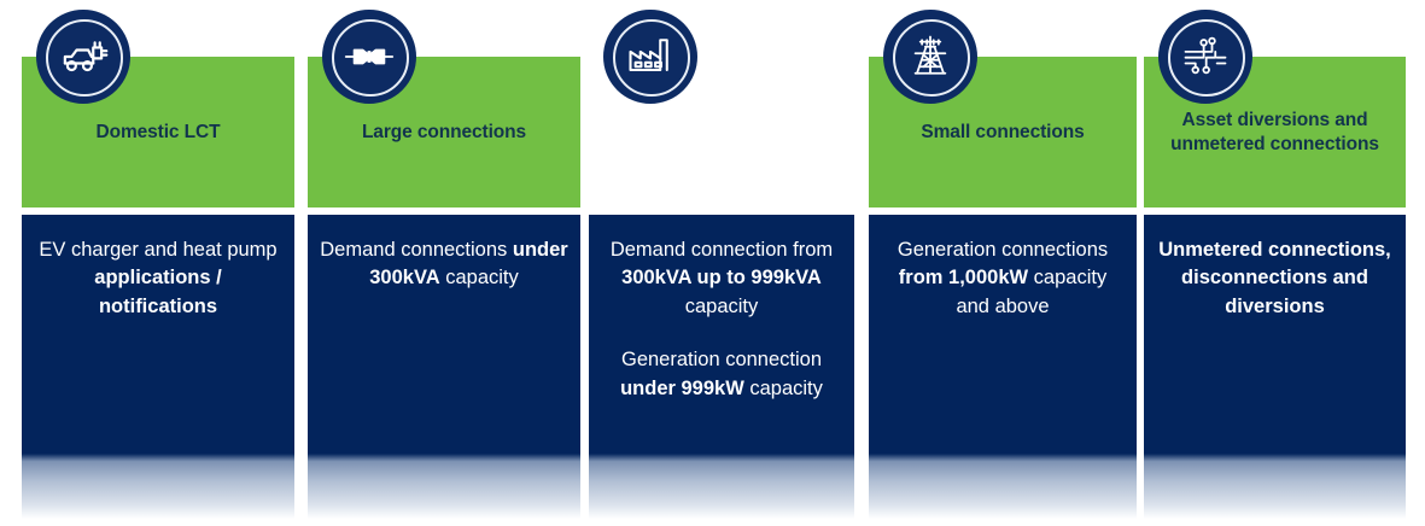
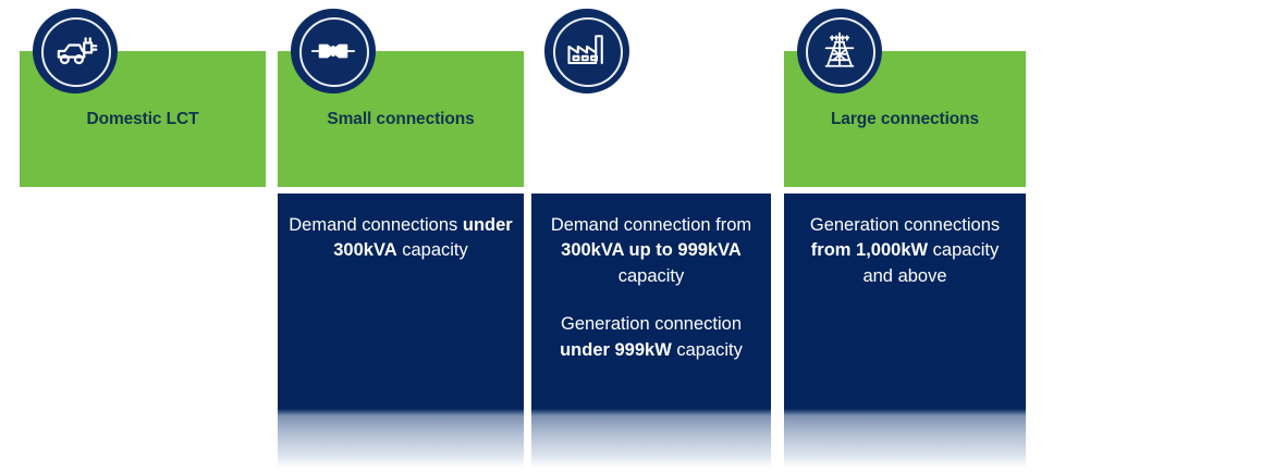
  Domestic LCT
- EV charger and heat pump applications / notifications
- Large connections
+ Small connections
  Demand connections under 300kVA capacity
  Demand connection from 300kVA up to 999kVA capacity
  Generation connection under 999kW capacity
- Small connections
+ Large connections
  Generation connections from 1,000kW capacity and above
- Asset diversions and unmetered connections
- Unmetered connections, disconnections and diversions
